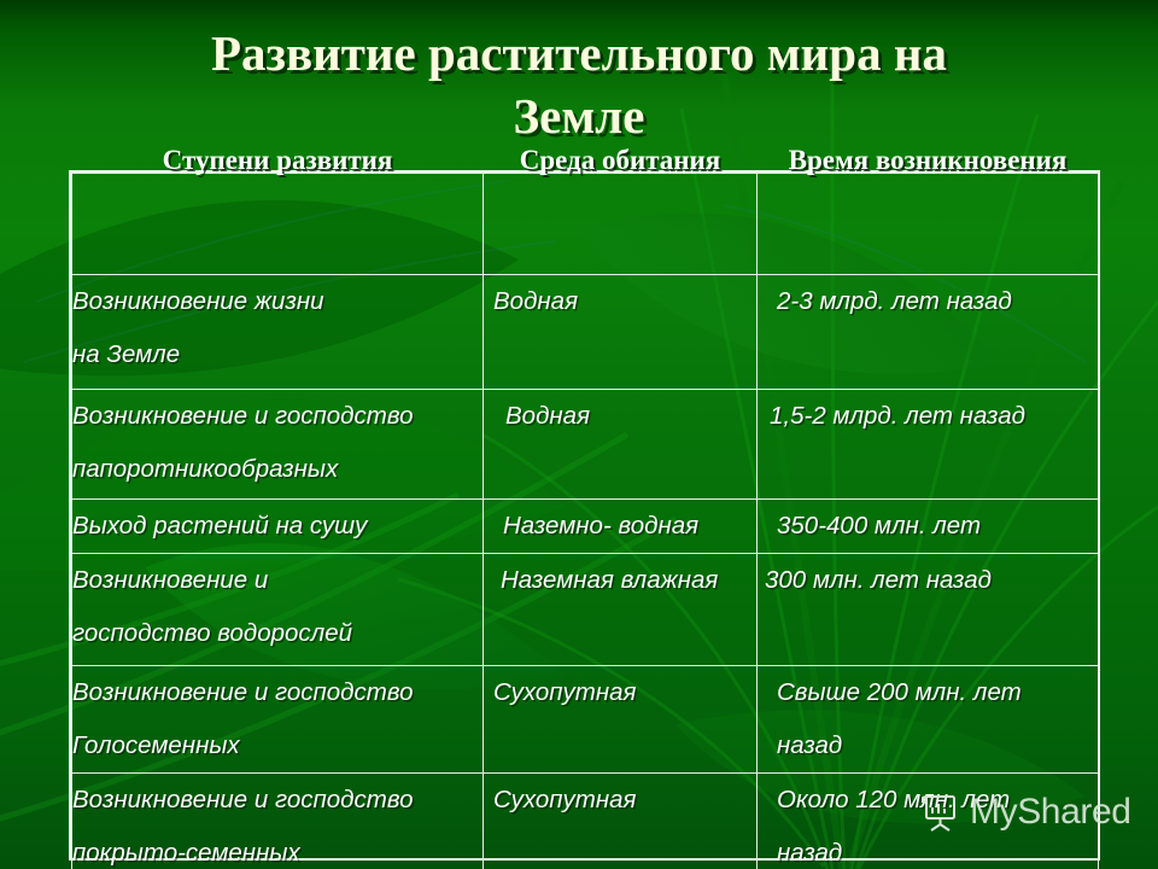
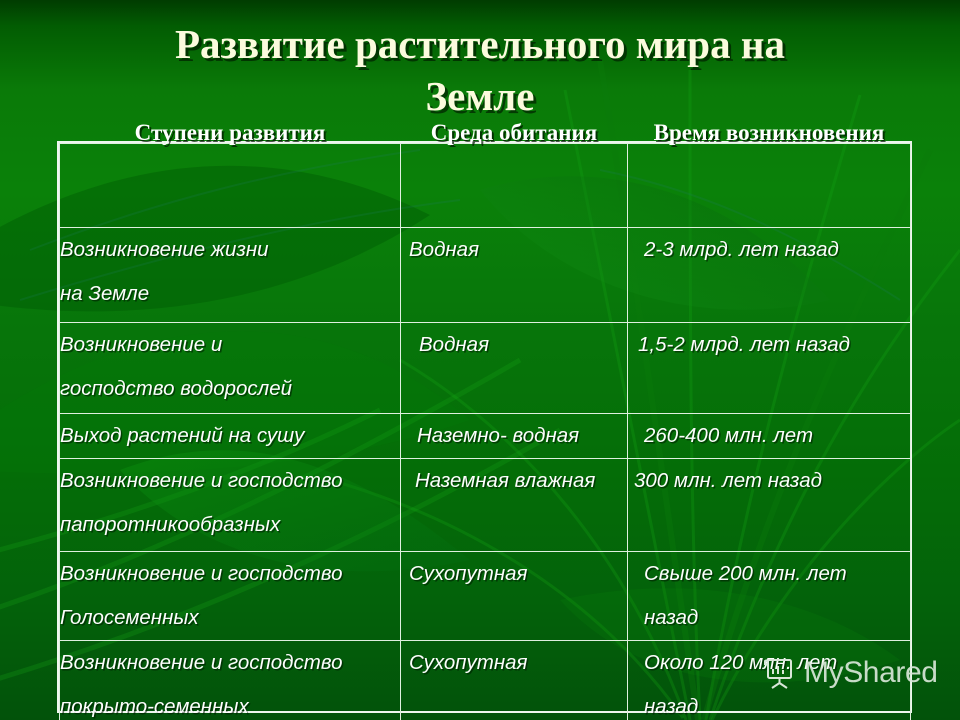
  Развитие растительного мира на
  Земле
  Ступени развития	Среда обитания	Время возникновения
  Возникновение жизни на Земле	Водная	2-3 млрд. лет назад
- Возникновение и господство папоротникообразных	Водная	1,5-2 млрд. лет назад
+ Возникновение и господство водорослей	Водная	1,5-2 млрд. лет назад
- Выход растений на сушу	Наземно- водная	350-400 млн. лет
+ Выход растений на сушу	Наземно- водная	260-400 млн. лет
- Возникновение и господство водорослей	Наземная влажная	300 млн. лет назад
+ Возникновение и господство папоротникообразных	Наземная влажная	300 млн. лет назад
  Возникновение и господство Голосеменных	Сухопутная	Свыше 200 млн. лет назад
  Возникновение и господство покрыто-семенных	Сухопутная	Около 120 мн. лет назад
  MyShared
